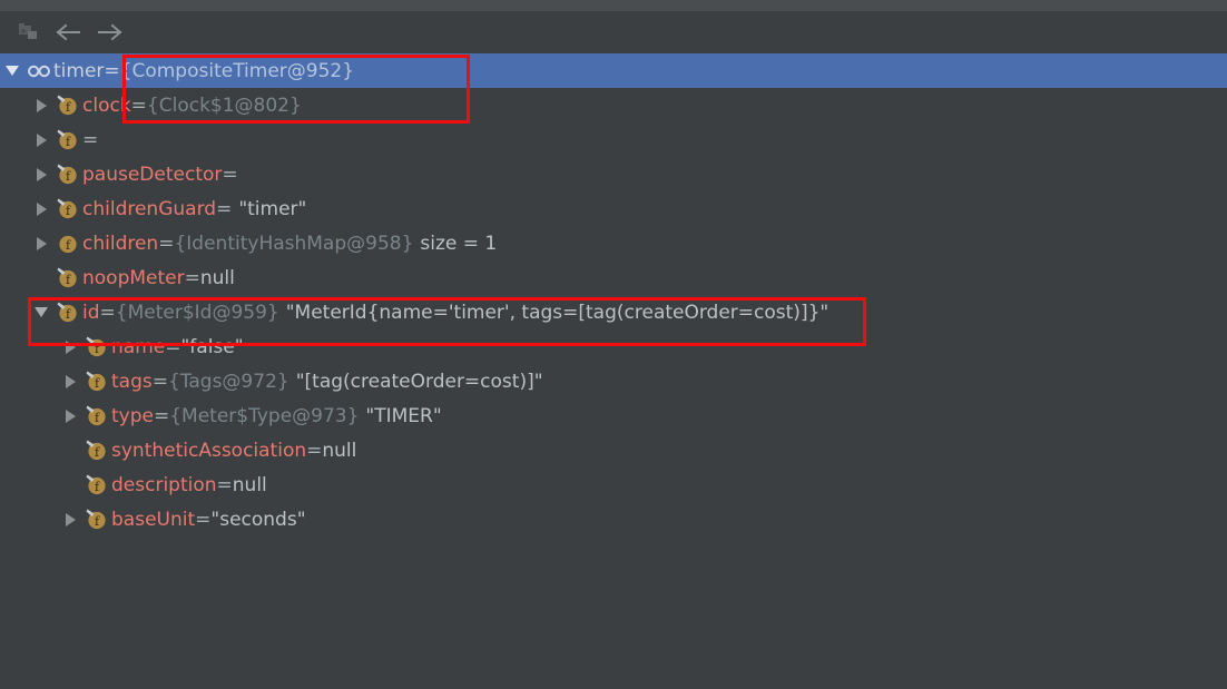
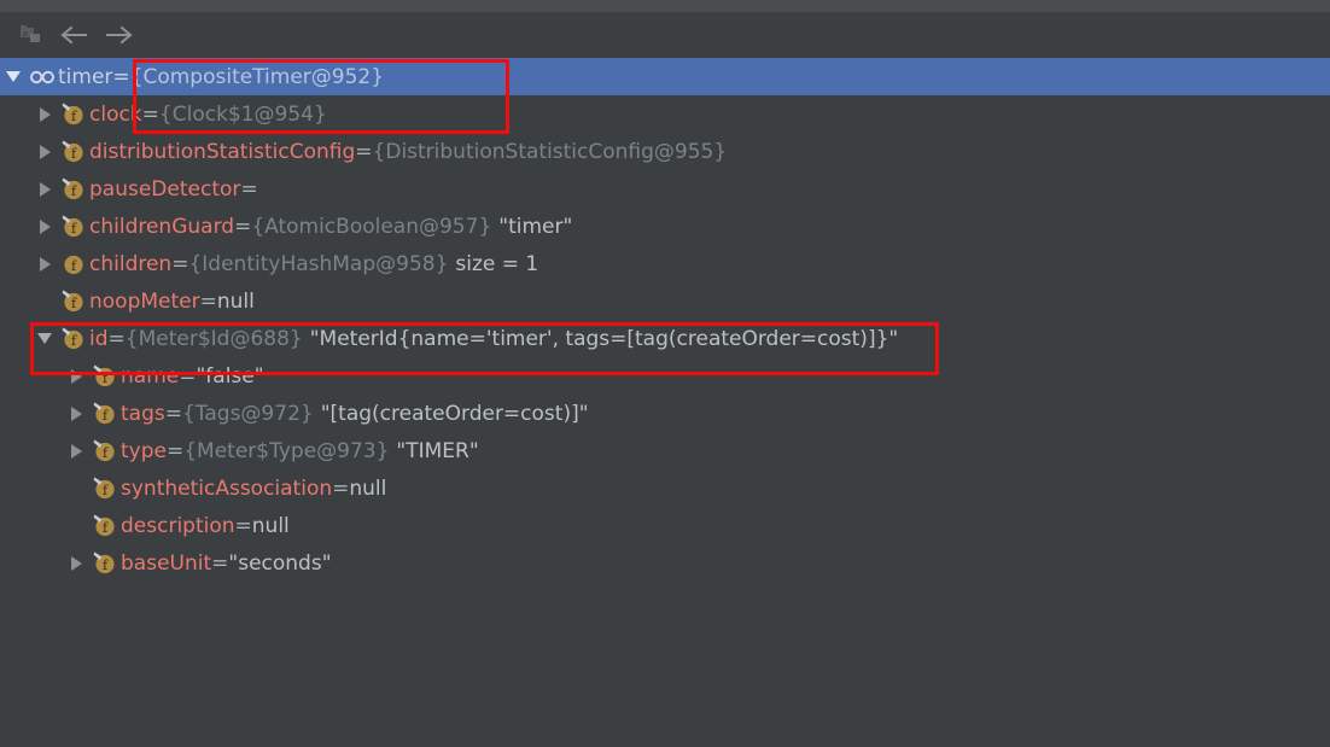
  timer
  =
  {CompositeTimer@952}
  f
  clock
  =
- {Clock$1@802}
+ {Clock$1@954}
  f
+ distributionStatisticConfig
  =
+ {DistributionStatisticConfig@955}
  f
  pauseDetector
  =
  f
  childrenGuard
  =
+ {AtomicBoolean@957}
  "timer"
  f
  children
  =
  {IdentityHashMap@958}
  size = 1
  f
  noopMeter
  =
  null
  f
  id
  =
- {Meter$Id@959}
+ {Meter$Id@688}
  "MeterId{name='timer', tags=[tag(createOrder=cost)]}"
  f
  name
  =
  "false"
  f
  tags
  =
  {Tags@972}
  "[tag(createOrder=cost)]"
  f
  type
  =
  {Meter$Type@973}
  "TIMER"
  f
  syntheticAssociation
  =
  null
  f
  description
  =
  null
  f
  baseUnit
  =
  "seconds"
